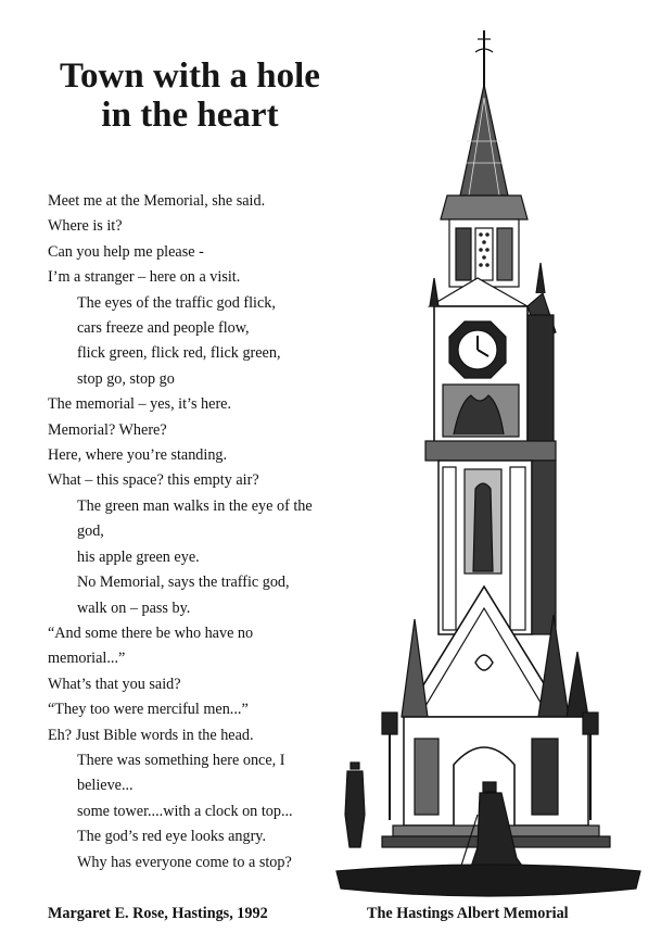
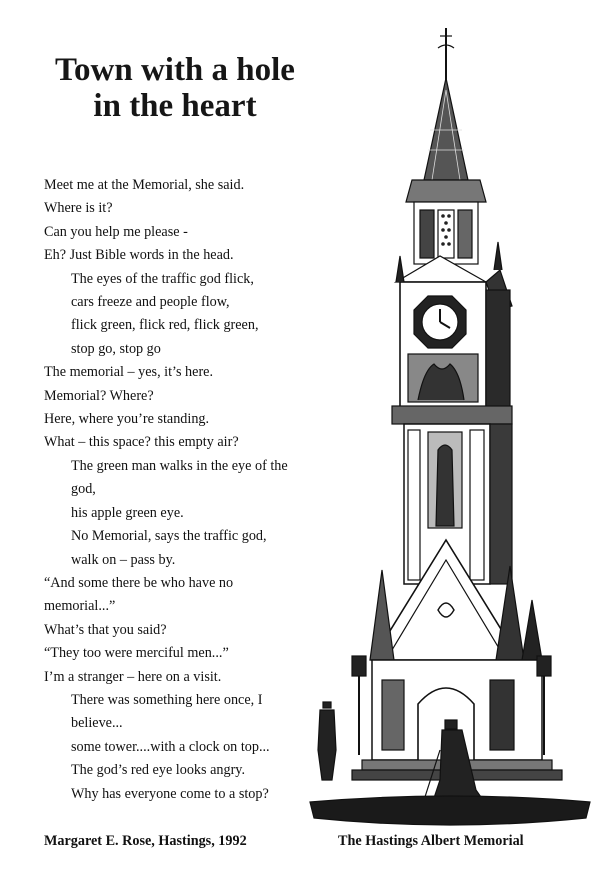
  Town with a hole
  in the heart
  Meet me at the Memorial, she said.
  Where is it?
  Can you help me please -
- I’m a stranger – here on a visit.
+ Eh? Just Bible words in the head.
  The eyes of the traffic god flick,
  cars freeze and people flow,
  flick green, flick red, flick green,
  stop go, stop go
  The memorial – yes, it’s here.
  Memorial? Where?
  Here, where you’re standing.
  What – this space? this empty air?
  The green man walks in the eye of the
  god,
  his apple green eye.
  No Memorial, says the traffic god,
  walk on – pass by.
  “And some there be who have no
  memorial...”
  What’s that you said?
  “They too were merciful men...”
- Eh? Just Bible words in the head.
+ I’m a stranger – here on a visit.
  There was something here once, I
  believe...
  some tower....with a clock on top...
  The god’s red eye looks angry.
  Why has everyone come to a stop?
  Margaret E. Rose, Hastings, 1992
  The Hastings Albert Memorial
